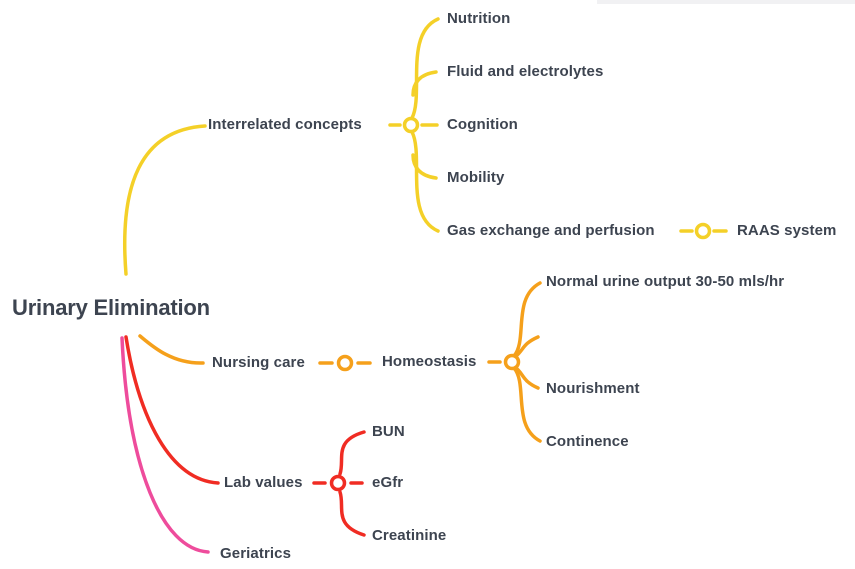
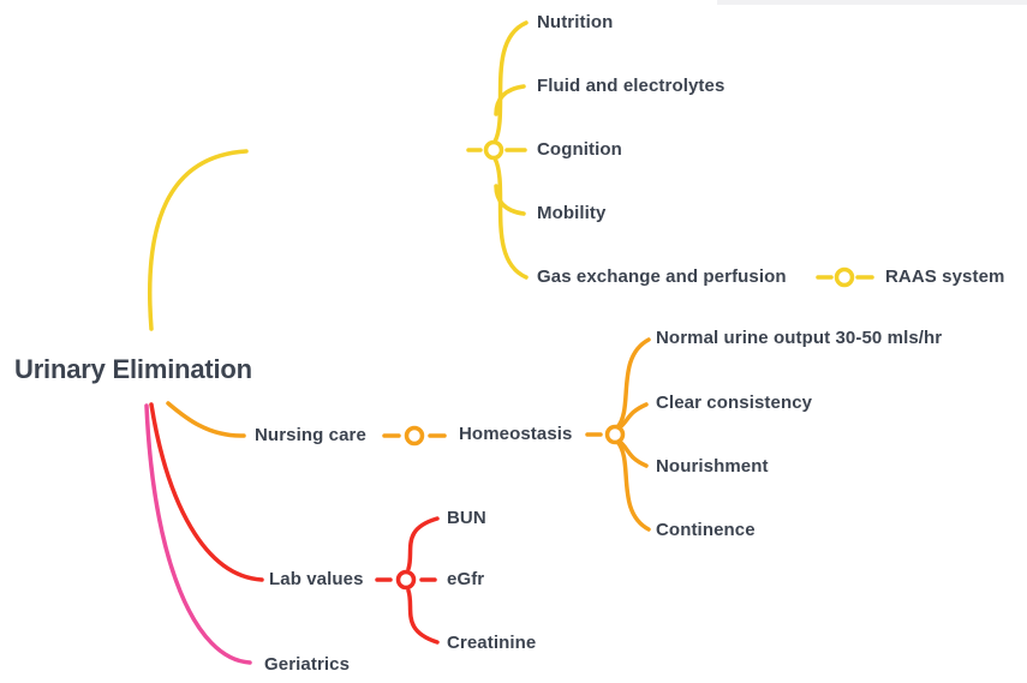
  Urinary Elimination
- Interrelated concepts
  Nutrition
  Fluid and electrolytes
  Cognition
  Mobility
  Gas exchange and perfusion
  RAAS system
  Nursing care
  Homeostasis
  Normal urine output 30-50 mls/hr
+ Clear consistency
  Nourishment
  Continence
  Lab values
  BUN
  eGfr
  Creatinine
  Geriatrics
